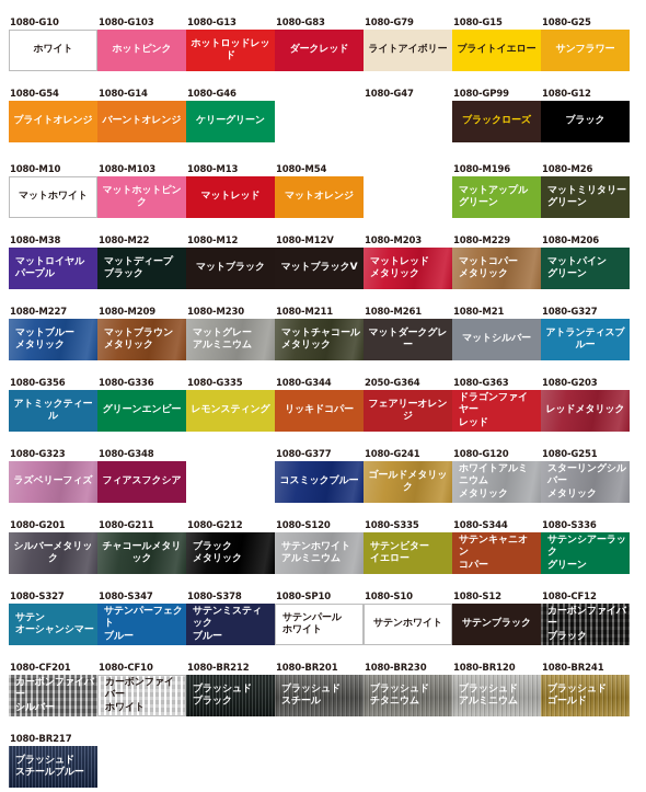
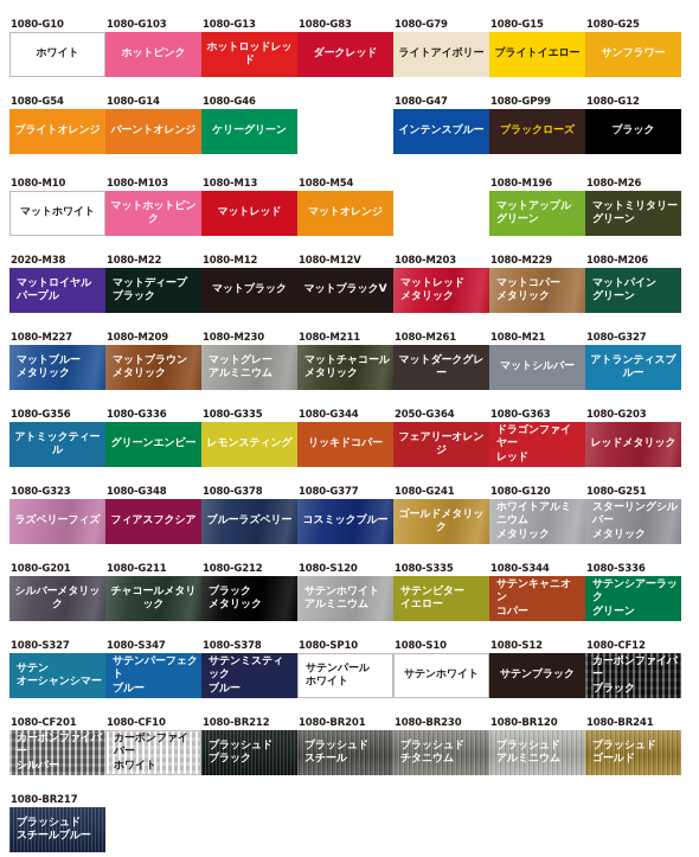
  1080-G10
  ホワイト
  1080-G103
  ホットピンク
  1080-G13
  ホットロッドレッド
  1080-G83
  ダークレッド
  1080-G79
  ライトアイボリー
  1080-G15
  ブライトイエロー
  1080-G25
  サンフラワー
  1080-G54
  ブライトオレンジ
  1080-G14
  バーントオレンジ
  1080-G46
  ケリーグリーン
  1080-G47
+ インテンスブルー
  1080-GP99
  ブラックローズ
  1080-G12
  ブラック
  1080-M10
  マットホワイト
  1080-M103
  マットホットピンク
  1080-M13
  マットレッド
  1080-M54
  マットオレンジ
  1080-M196
  マットアップル
  グリーン
  1080-M26
  マットミリタリー
  グリーン
- 1080-M38
+ 2020-M38
  マットロイヤル
  パープル
  1080-M22
  マットディープ
  ブラック
  1080-M12
  マットブラック
  1080-M12V
  マットブラックV
  1080-M203
  マットレッド
  メタリック
  1080-M229
  マットコパー
  メタリック
  1080-M206
  マットパイン
  グリーン
  1080-M227
  マットブルー
  メタリック
  1080-M209
  マットブラウン
  メタリック
  1080-M230
  マットグレー
  アルミニウム
  1080-M211
  マットチャコール
  メタリック
  1080-M261
  マットダークグレー
  1080-M21
  マットシルバー
  1080-G327
  アトランティスブルー
  1080-G356
  アトミックティール
  1080-G336
  グリーンエンビー
  1080-G335
  レモンスティング
  1080-G344
  リッキドコパー
  2050-G364
  フェアリーオレンジ
  1080-G363
  ドラゴンファイヤー
  レッド
  1080-G203
  レッドメタリック
  1080-G323
  ラズベリーフィズ
  1080-G348
  フィアスフクシア
+ 1080-G378
+ ブルーラズベリー
  1080-G377
  コスミックブルー
  1080-G241
  ゴールドメタリック
  1080-G120
  ホワイトアルミニウム
  メタリック
  1080-G251
  スターリングシルバー
  メタリック
  1080-G201
  シルバーメタリック
  1080-G211
  チャコールメタリック
  1080-G212
  ブラック
  メタリック
  1080-S120
  サテンホワイト
  アルミニウム
  1080-S335
  サテンビター
  イエロー
  1080-S344
  サテンキャニオン
  コパー
  1080-S336
  サテンシアーラック
  グリーン
  1080-S327
  サテン
  オーシャンシマー
  1080-S347
  サテンパーフェクト
  ブルー
  1080-S378
  サテンミスティック
  ブルー
  1080-SP10
  サテンパール
  ホワイト
  1080-S10
  サテンホワイト
  1080-S12
  サテンブラック
  1080-CF12
  カーボンファイバー
  ブラック
  1080-CF201
  カーボンファイバー
  シルバー
  1080-CF10
  カーボンファイバー
  ホワイト
  1080-BR212
  ブラッシュド
  ブラック
  1080-BR201
  ブラッシュド
  スチール
  1080-BR230
  ブラッシュド
  チタニウム
  1080-BR120
  ブラッシュド
  アルミニウム
  1080-BR241
  ブラッシュド
  ゴールド
  1080-BR217
  ブラッシュド
  スチールブルー
